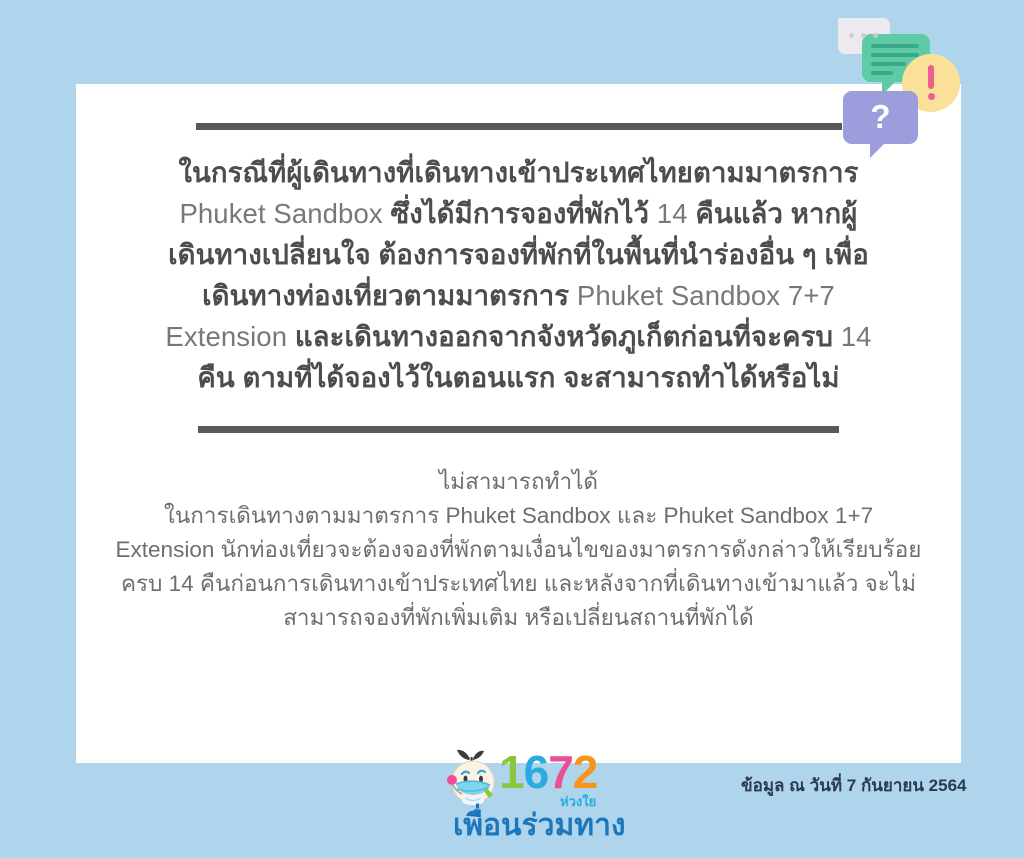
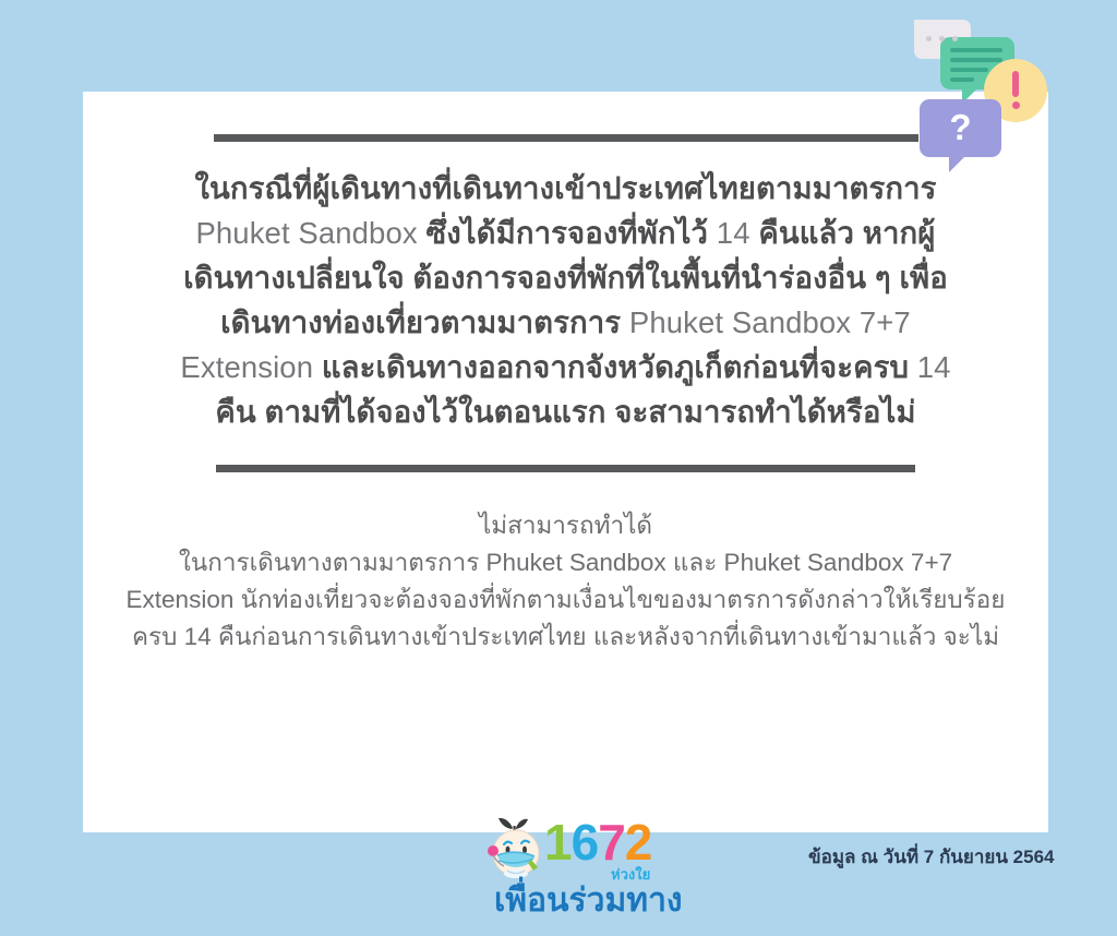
  ?
  ในกรณีที่ผู้เดินทางที่เดินทางเข้าประเทศไทยตามมาตรการ
  Phuket Sandbox ซึ่งได้มีการจองที่พักไว้ 14 คืนแล้ว หากผู้
  เดินทางเปลี่ยนใจ ต้องการจองที่พักที่ในพื้นที่นำร่องอื่น ๆ เพื่อ
  เดินทางท่องเที่ยวตามมาตรการ Phuket Sandbox 7+7
  Extension และเดินทางออกจากจังหวัดภูเก็ตก่อนที่จะครบ 14
  คืน ตามที่ได้จองไว้ในตอนแรก จะสามารถทำได้หรือไม่
  ไม่สามารถทำได้
- ในการเดินทางตามมาตรการ Phuket Sandbox และ Phuket Sandbox 1+7
+ ในการเดินทางตามมาตรการ Phuket Sandbox และ Phuket Sandbox 7+7
  Extension นักท่องเที่ยวจะต้องจองที่พักตามเงื่อนไขของมาตรการดังกล่าวให้เรียบร้อย
  ครบ 14 คืนก่อนการเดินทางเข้าประเทศไทย และหลังจากที่เดินทางเข้ามาแล้ว จะไม่
- สามารถจองที่พักเพิ่มเติม หรือเปลี่ยนสถานที่พักได้
  1672
  ห่วงใย
  เพื่อนร่วมทาง
  ข้อมูล ณ วันที่ 7 กันยายน 2564
